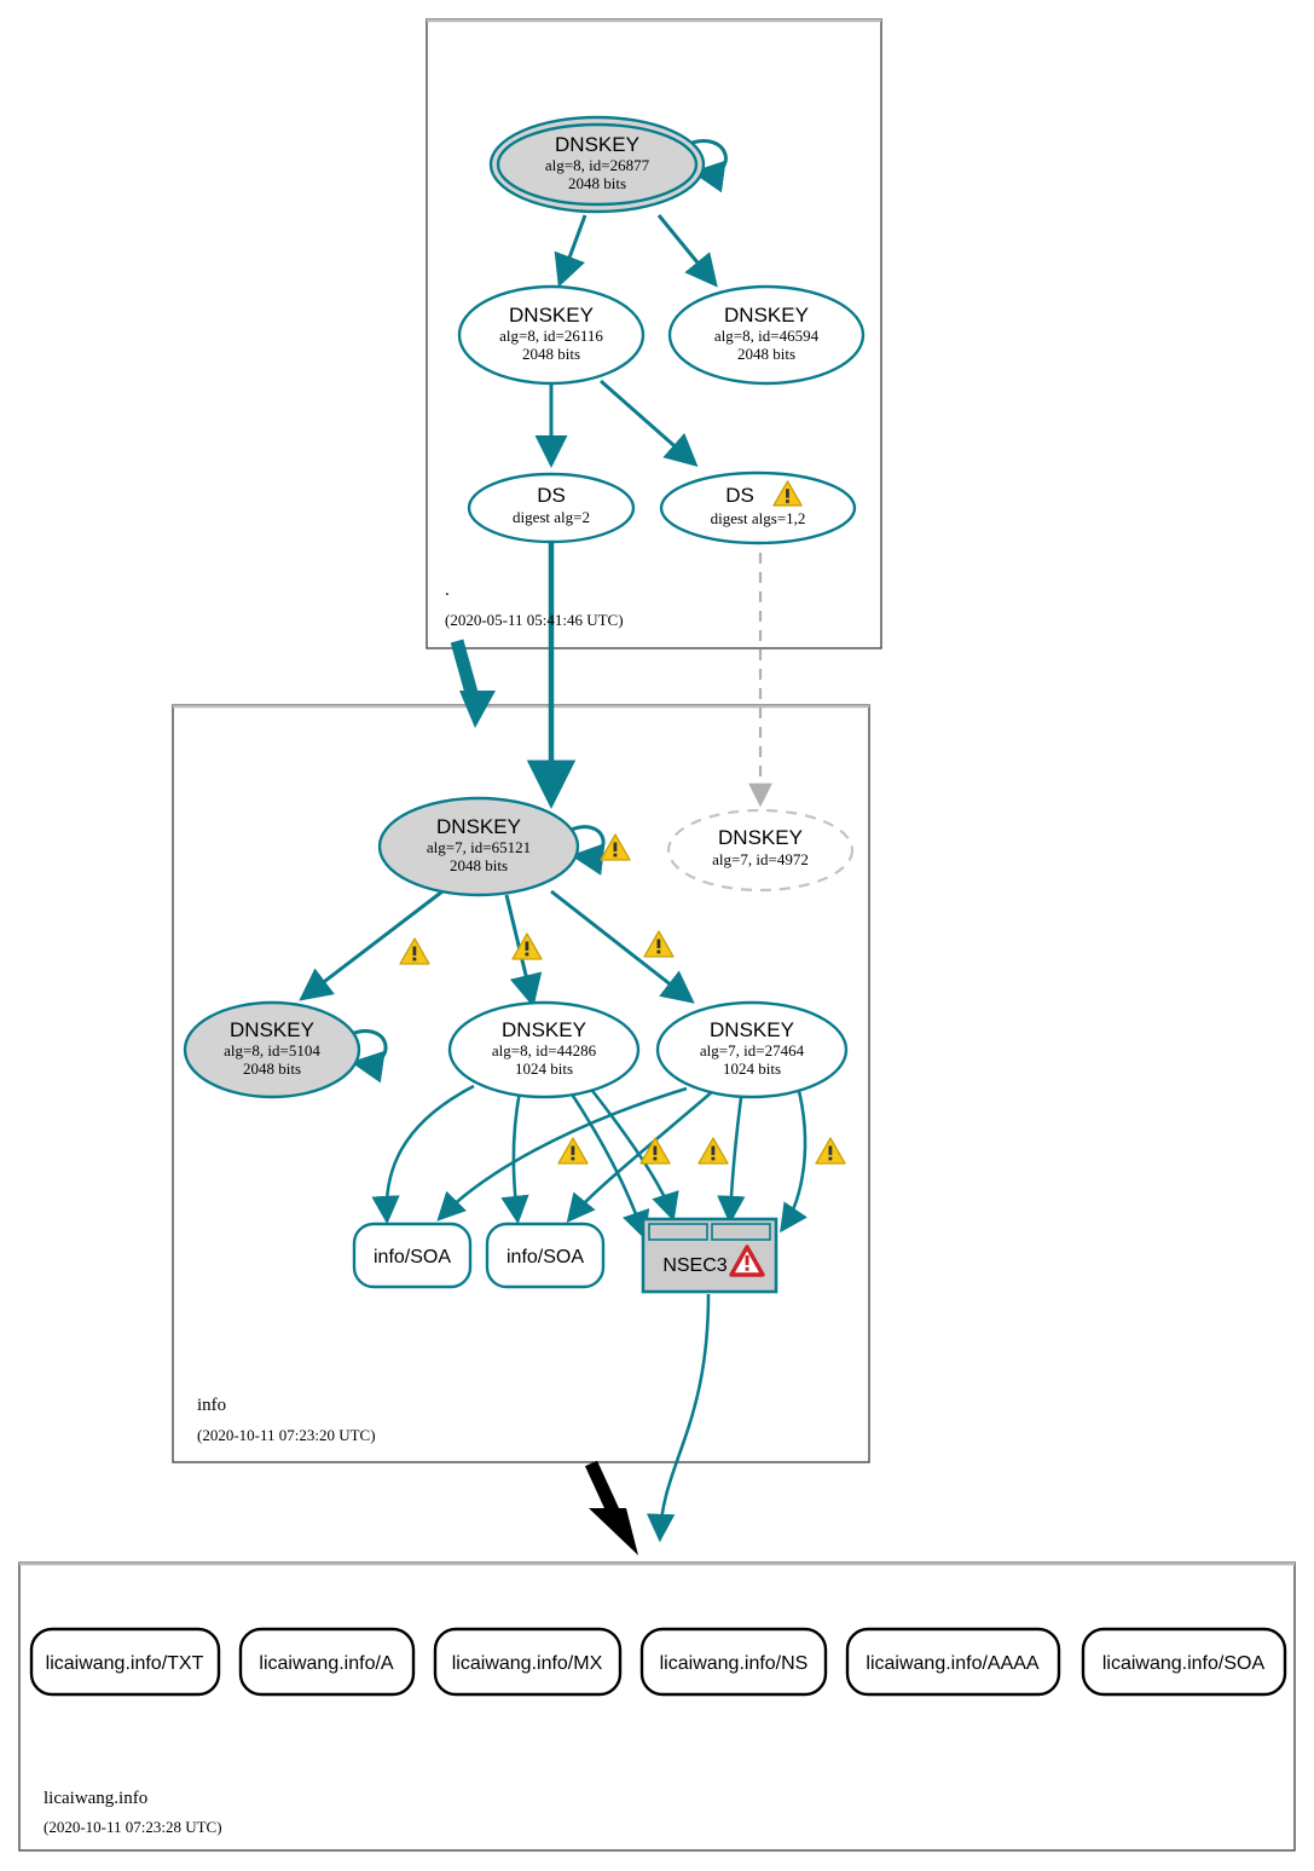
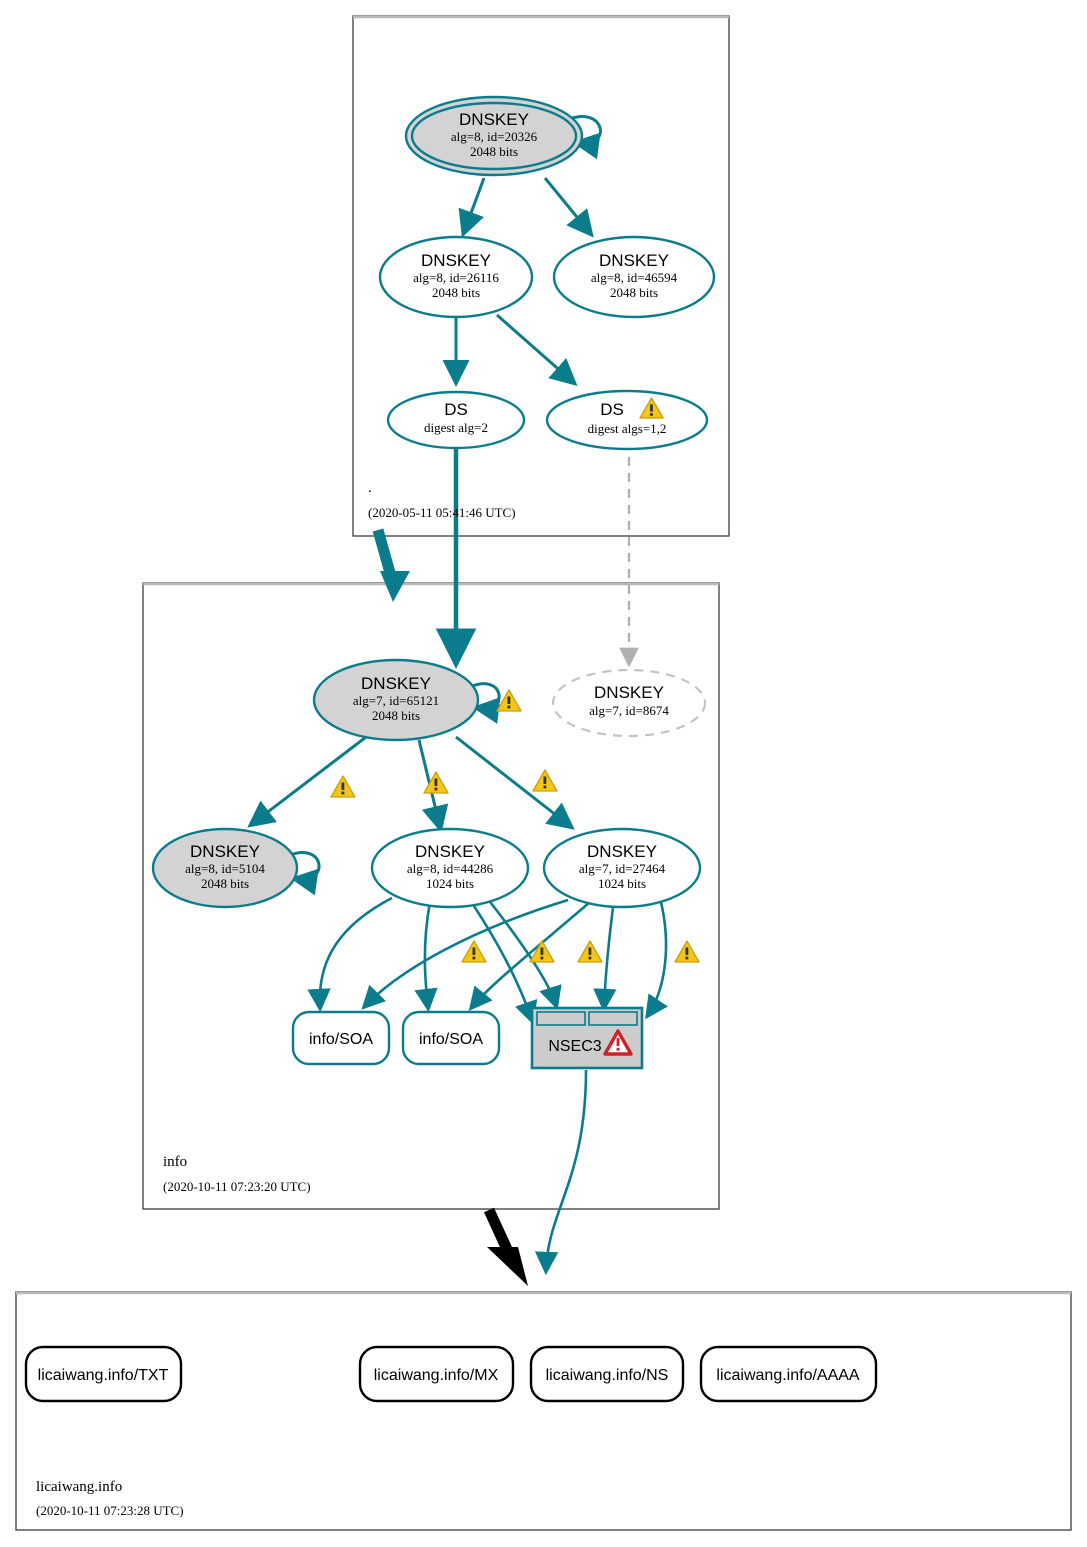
  DNSKEY
- alg=8, id=26877
+ alg=8, id=20326
  2048 bits
  DNSKEY
  alg=8, id=26116
  2048 bits
  DNSKEY
  alg=8, id=46594
  2048 bits
  DS
  digest alg=2
  DS
  digest algs=1,2
  .
  (2020-05-11 05:41:46 UTC)
  DNSKEY
  alg=7, id=65121
  2048 bits
  DNSKEY
- alg=7, id=4972
+ alg=7, id=8674
  DNSKEY
  alg=8, id=5104
  2048 bits
  DNSKEY
  alg=8, id=44286
  1024 bits
  DNSKEY
  alg=7, id=27464
  1024 bits
  info/SOA
  info/SOA
  NSEC3
  info
  (2020-10-11 07:23:20 UTC)
  licaiwang.info/TXT
- licaiwang.info/A
  licaiwang.info/MX
  licaiwang.info/NS
  licaiwang.info/AAAA
- licaiwang.info/SOA
  licaiwang.info
  (2020-10-11 07:23:28 UTC)
